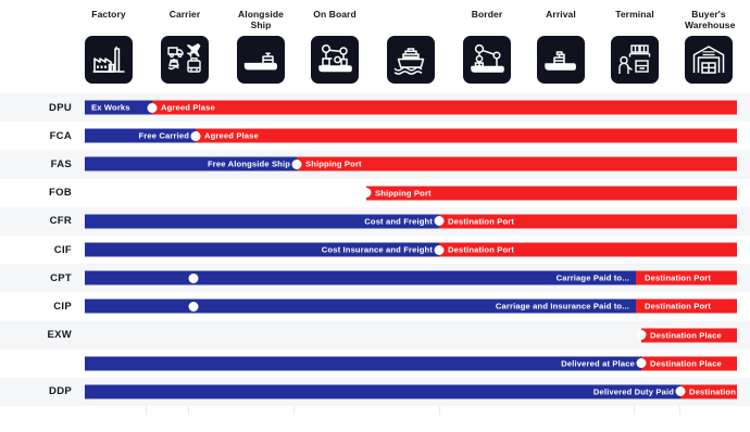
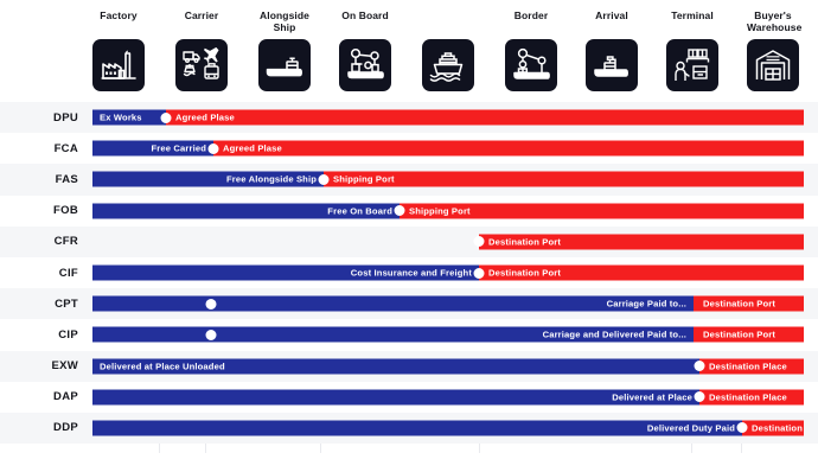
  Factory
  Carrier
  Alongside
  Ship
  On Board
  Border
  Arrival
  Terminal
  Buyer's
  Warehouse
  DPU
  Ex Works
  Agreed Plase
  FCA
  Free Carried
  Agreed Plase
  FAS
  Free Alongside Ship
  Shipping Port
  FOB
+ Free On Board
  Shipping Port
  CFR
- Cost and Freight
  Destination Port
  CIF
  Cost Insurance and Freight
  Destination Port
  CPT
  Carriage Paid to...
  Destination Port
  CIP
- Carriage and Insurance Paid to...
+ Carriage and Delivered Paid to...
  Destination Port
  EXW
+ Delivered at Place Unloaded
  Destination Place
+ DAP
  Delivered at Place
  Destination Place
  DDP
  Delivered Duty Paid
  Destination
